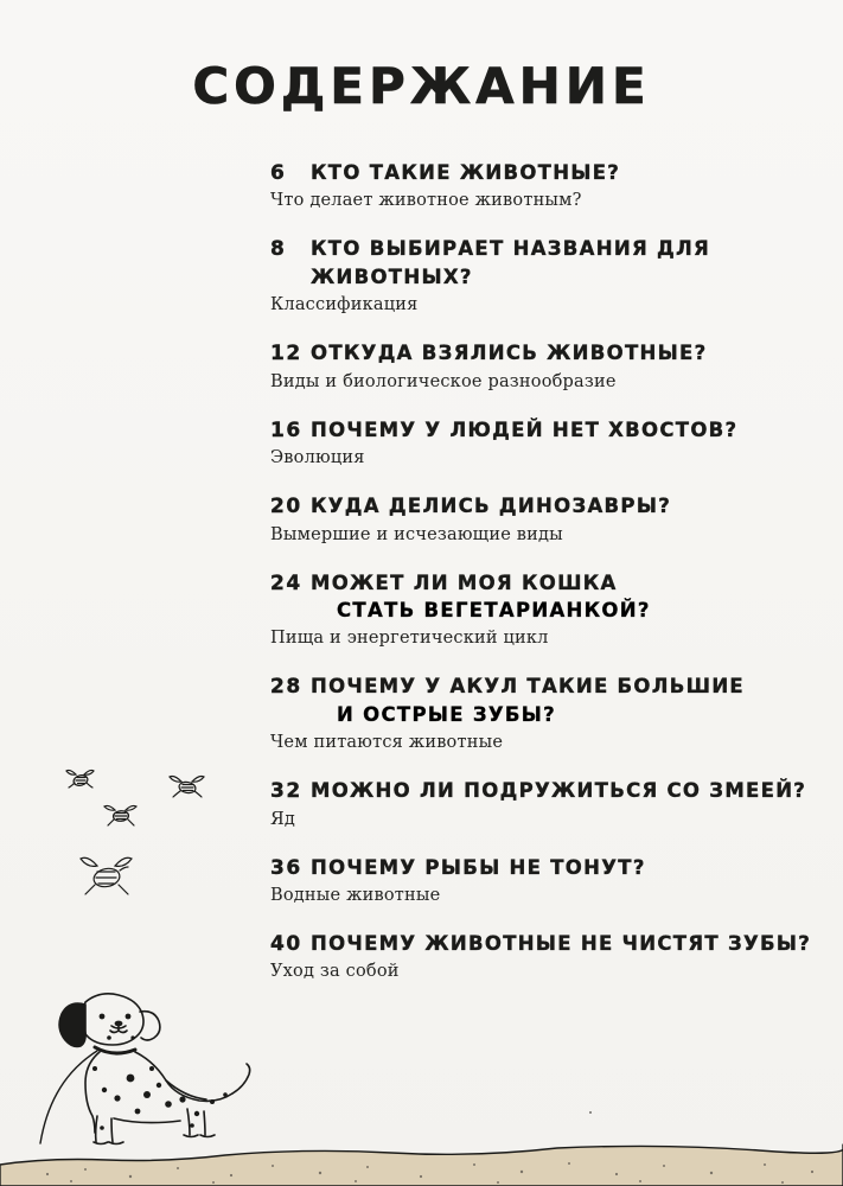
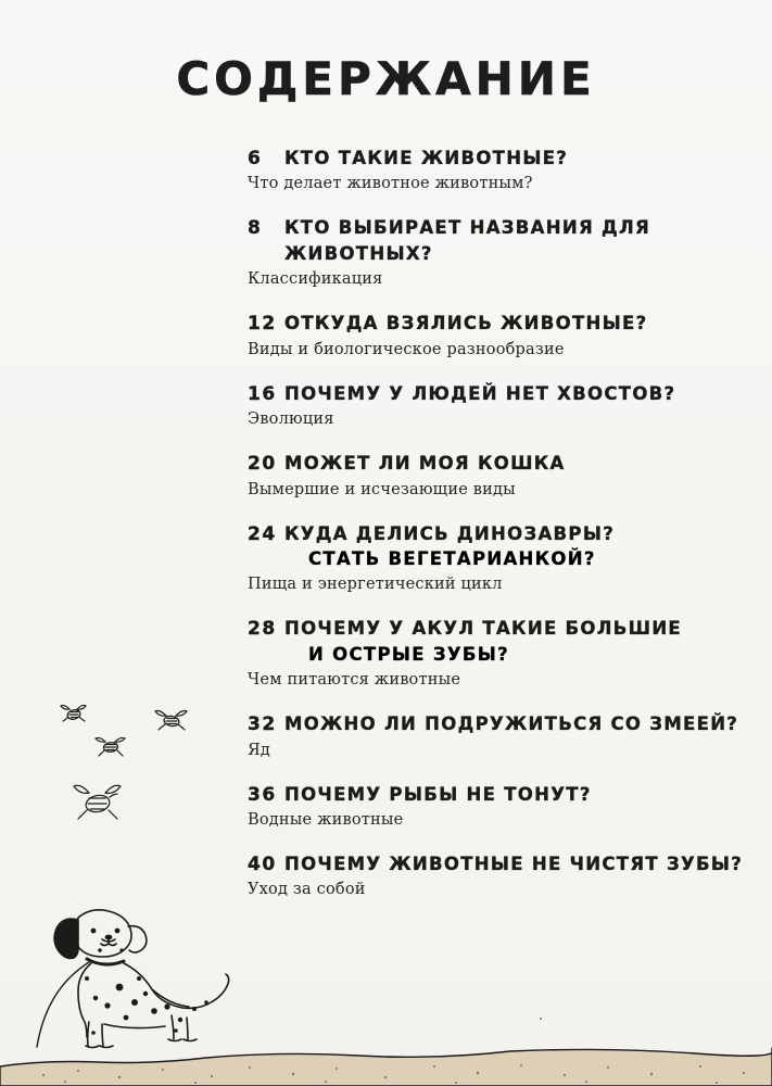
  СОДЕРЖАНИЕ
  6
  КТО ТАКИЕ ЖИВОТНЫЕ?
  Что делает животное животным?
  8
  КТО ВЫБИРАЕТ НАЗВАНИЯ ДЛЯ ЖИВОТНЫХ?
  Классификация
  12
  ОТКУДА ВЗЯЛИСЬ ЖИВОТНЫЕ?
  Виды и биологическое разнообразие
  16
  ПОЧЕМУ У ЛЮДЕЙ НЕТ ХВОСТОВ?
  Эволюция
  20
- КУДА ДЕЛИСЬ ДИНОЗАВРЫ?
+ МОЖЕТ ЛИ МОЯ КОШКА
  Вымершие и исчезающие виды
  24
- МОЖЕТ ЛИ МОЯ КОШКА
+ КУДА ДЕЛИСЬ ДИНОЗАВРЫ?
  СТАТЬ ВЕГЕТАРИАНКОЙ?
  Пища и энергетический цикл
  28
  ПОЧЕМУ У АКУЛ ТАКИЕ БОЛЬШИЕ
  И ОСТРЫЕ ЗУБЫ?
  Чем питаются животные
  32
  МОЖНО ЛИ ПОДРУЖИТЬСЯ СО ЗМЕЕЙ?
  Яд
  36
  ПОЧЕМУ РЫБЫ НЕ ТОНУТ?
  Водные животные
  40
  ПОЧЕМУ ЖИВОТНЫЕ НЕ ЧИСТЯТ ЗУБЫ?
  Уход за собой
